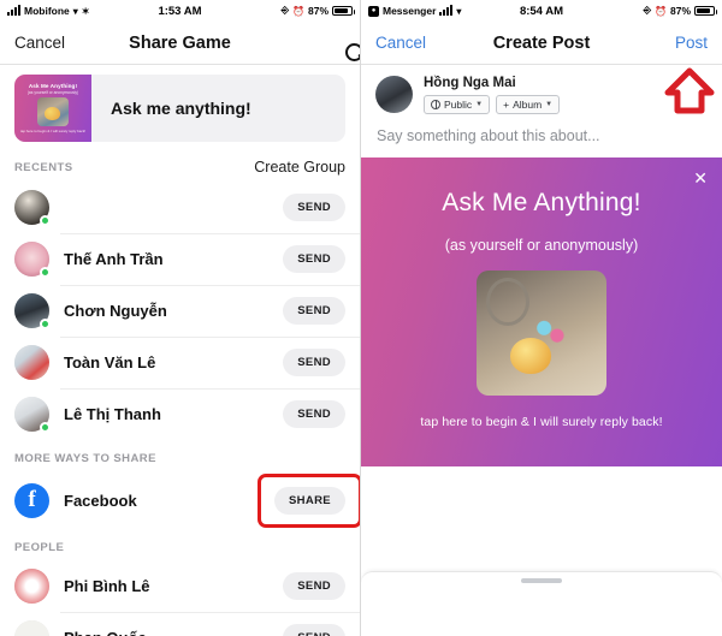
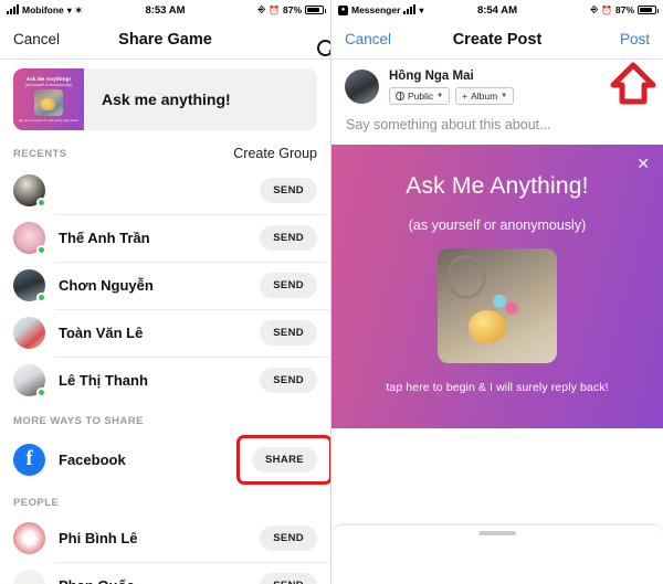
  Mobifone
  ▾
  ✶
- 1:53 AM
+ 8:53 AM
  ⎆
  ⏰
  87%
  Cancel
  Share Game
  Ask me anything!
  RECENTS
  Create Group
  SEND
  Thế Anh Trần
  SEND
  Chơn Nguyễn
  SEND
  Toàn Văn Lê
  SEND
  Lê Thị Thanh
  SEND
  MORE WAYS TO SHARE
  f
  Facebook
  SHARE
  PEOPLE
  Phi Bình Lê
  SEND
  Messenger
  ▾
  8:54 AM
  ⎆
  ⏰
  87%
  Cancel
  Create Post
  Post
  Hồng Nga Mai
  Public
  +
  Album
  Say something about this about...
  ✕
  Ask Me Anything!
  (as yourself or anonymously)
  tap here to begin & I will surely reply back!
